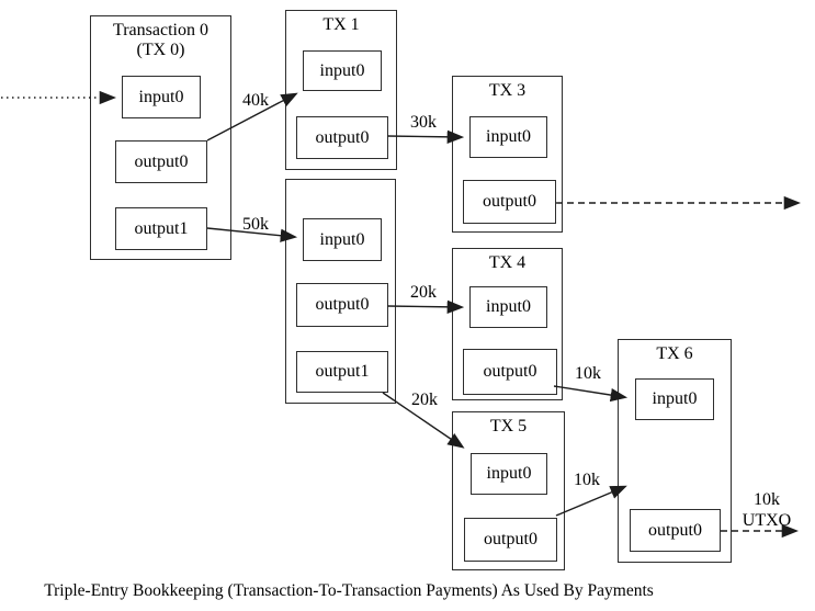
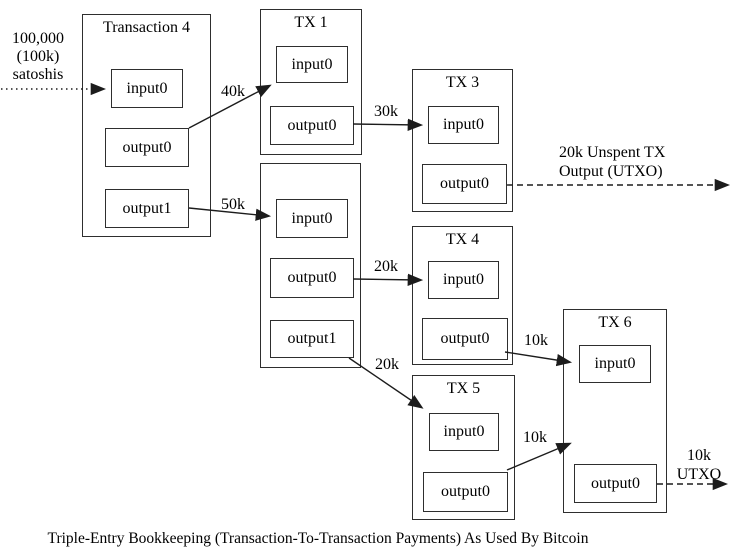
- Transaction 0
+ Transaction 4
- (TX 0)
  input0
  output0
  output1
  TX 1
  input0
  output0
  input0
  output0
  output1
  TX 3
  input0
  output0
  TX 4
  input0
  output0
  TX 5
  input0
  output0
  TX 6
  input0
  output0
+ 100,000
+ (100k)
+ satoshis
  40k
  50k
  30k
  20k
  20k
  10k
  10k
+ 20k Unspent TX
+ Output (UTXO)
  10k
  UTXO
- Triple-Entry Bookkeeping (Transaction-To-Transaction Payments) As Used By Payments
+ Triple-Entry Bookkeeping (Transaction-To-Transaction Payments) As Used By Bitcoin
